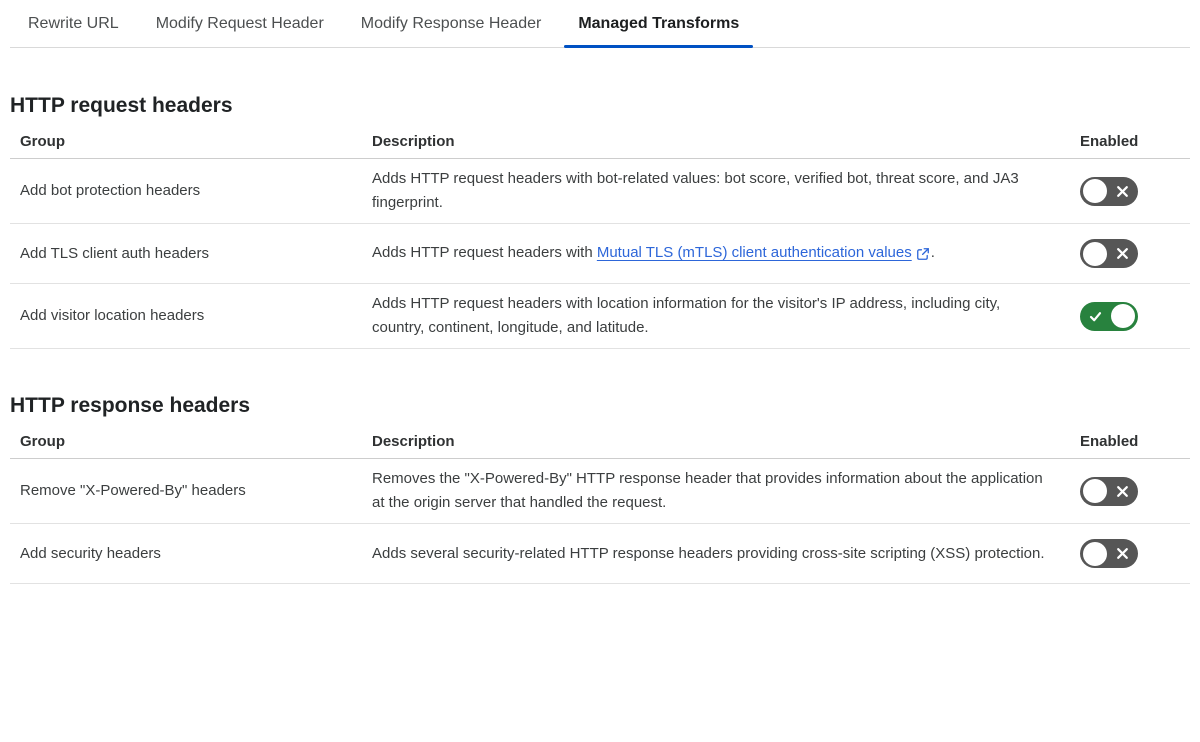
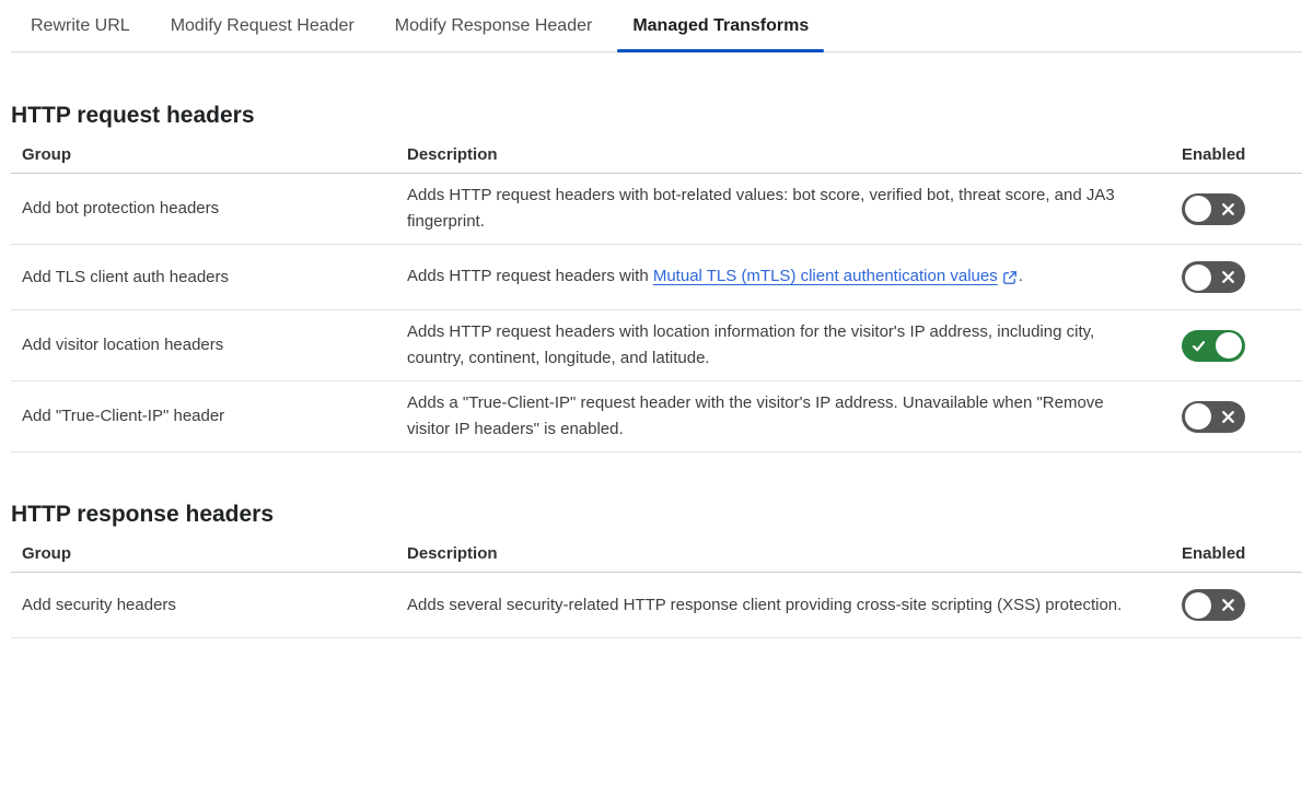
  Rewrite URL
  Modify Request Header
  Modify Response Header
  Managed Transforms
  HTTP request headers
  Group
  Description
  Enabled
  Add bot protection headers
  Adds HTTP request headers with bot-related values: bot score, verified bot, threat score, and JA3 fingerprint.
  Add TLS client auth headers
  Adds HTTP request headers with Mutual TLS (mTLS) client authentication values .
  Add visitor location headers
  Adds HTTP request headers with location information for the visitor's IP address, including city, country, continent, longitude, and latitude.
+ Add "True-Client-IP" header
+ Adds a "True-Client-IP" request header with the visitor's IP address. Unavailable when "Remove visitor IP headers" is enabled.
  HTTP response headers
  Group
  Description
  Enabled
- Remove "X-Powered-By" headers
- Removes the "X-Powered-By" HTTP response header that provides information about the application at the origin server that handled the request.
  Add security headers
- Adds several security-related HTTP response headers providing cross-site scripting (XSS) protection.
+ Adds several security-related HTTP response client providing cross-site scripting (XSS) protection.
